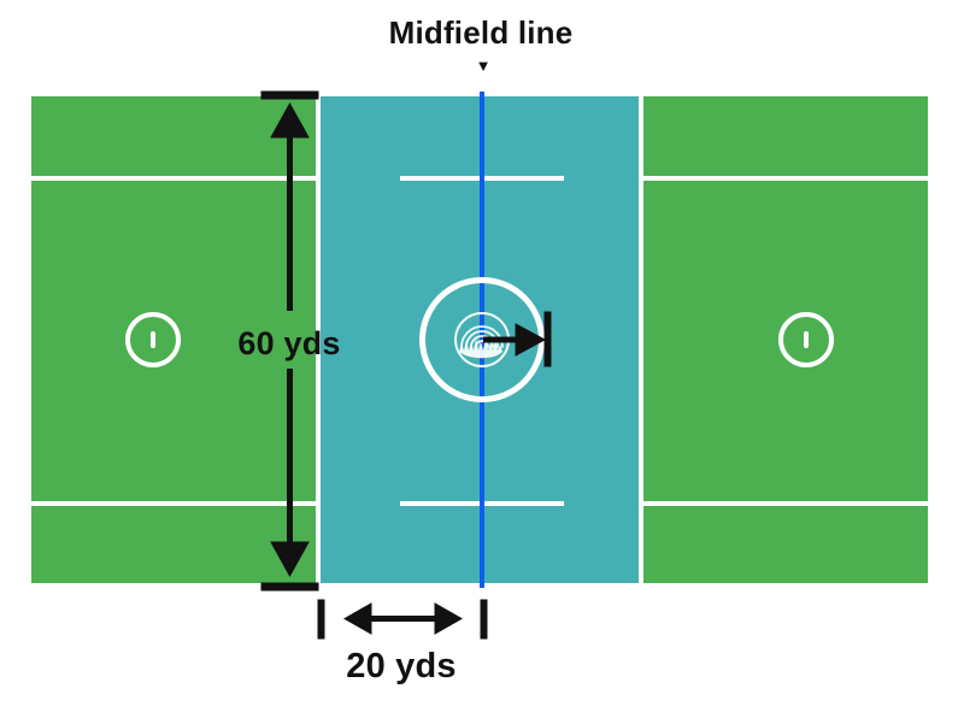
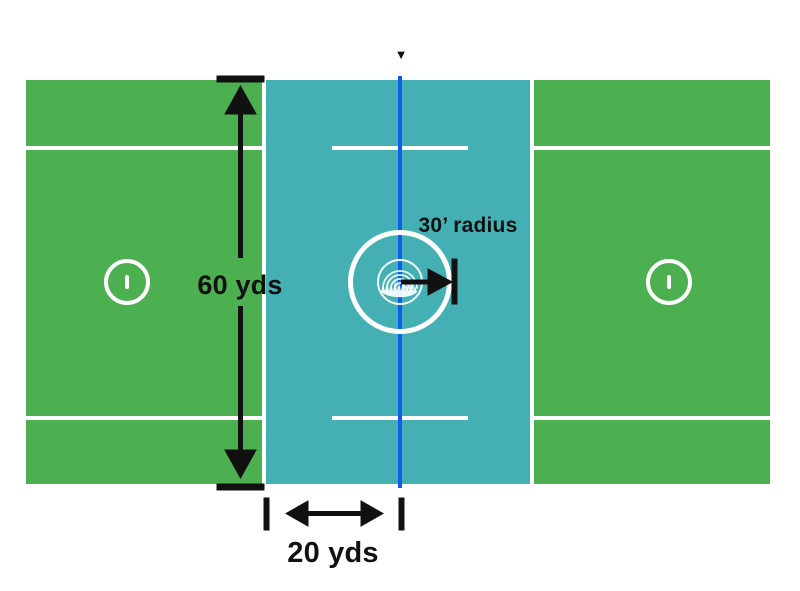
- Midfield line
  ▼
  60 yds
+ 30’ radius
  20 yds
